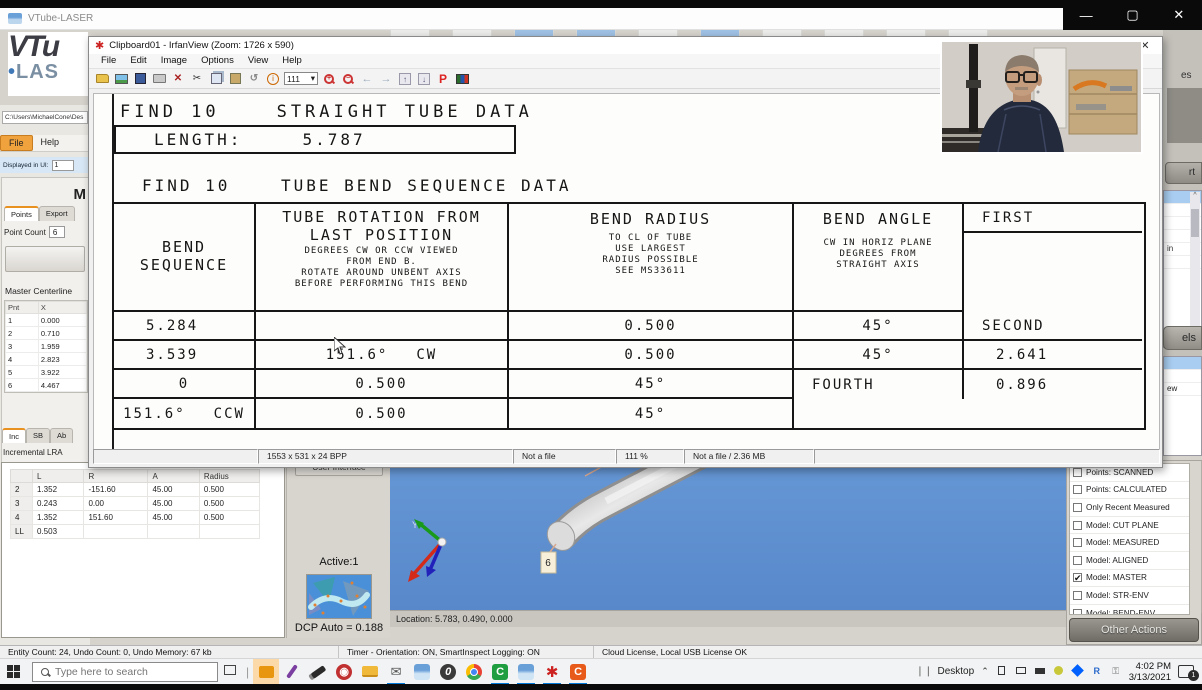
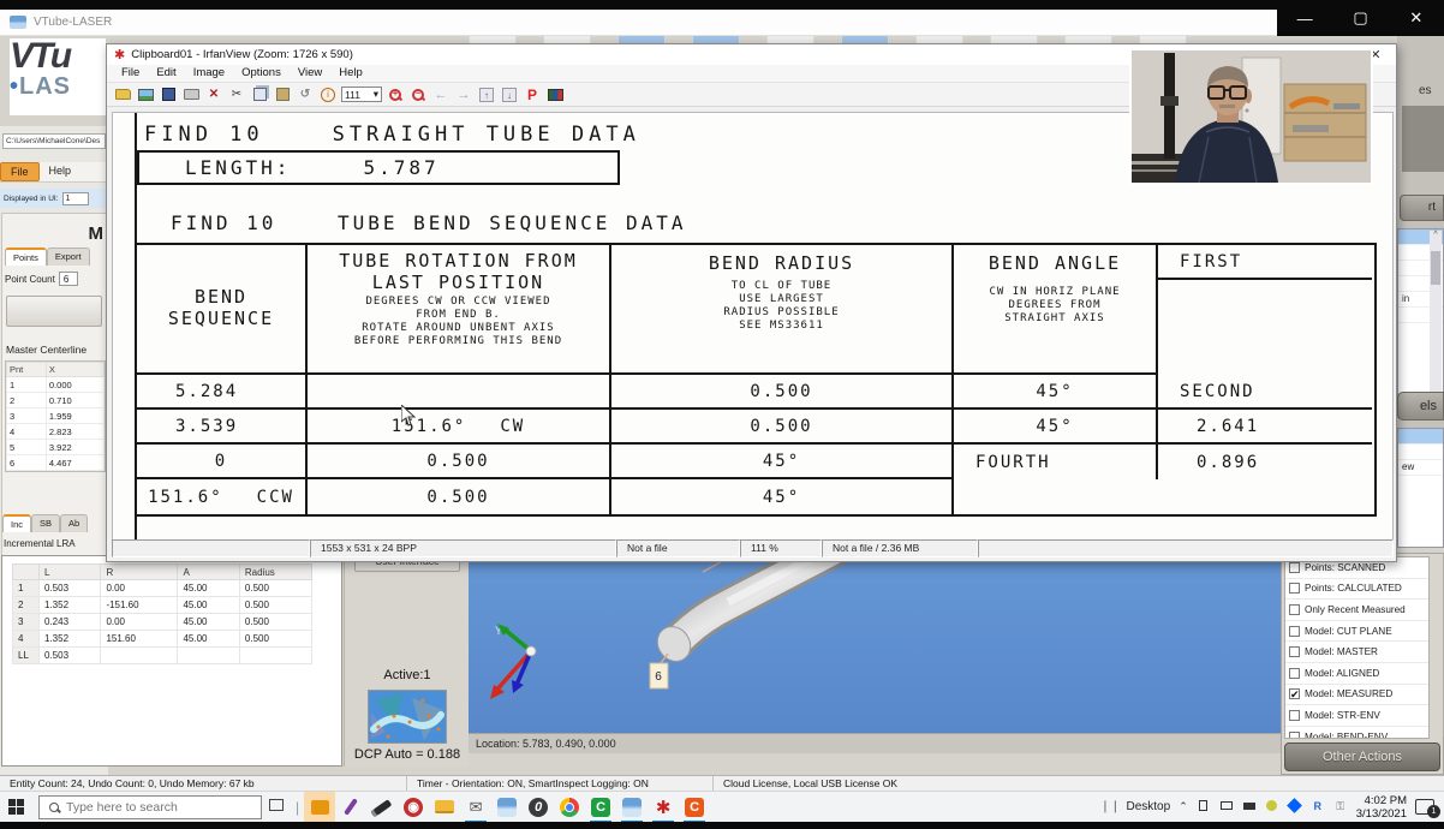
  VTube-LASER
  —
  ▢
  ✕
  VTu
  •LAS
  File
  Help
  M
  Points
  Export
  Point Count
  6
  Master Centerline
  Pnt	X
  1	0.000
  2	0.710
  3	1.959
  4	2.823
  5	3.922
  6	4.467
  Inc
  SB
  Ab
  Incremental LRA
  	L	R	A	Radius
+ 1	0.503	0.00	45.00	0.500
  2	1.352	-151.60	45.00	0.500
  3	0.243	0.00	45.00	0.500
  4	1.352	151.60	45.00	0.500
  LL	0.503
  Active:1
  DCP Auto = 0.188
  6
  Y
  Location: 5.783, 0.490, 0.000
  es
  rt
  in
  els
  ew
  Points: SCANNED
  Points: CALCULATED
  Only Recent Measured
  Model: CUT PLANE
- Model: MEASURED
+ Model: MASTER
  Model: ALIGNED
  ✔
- Model: MASTER
+ Model: MEASURED
  Model: STR-ENV
  Model: BEND-ENV
  Other Actions
  ✱
  Clipboard01 - IrfanView (Zoom: 1726 x 590)
  ✕
  File
  Edit
  Image
  Options
  View
  Help
  ✕
  ✂
  ↺
  i
  111
  ▾
  ←
  →
  ↑
  ↓
  P
  FIND 10 STRAIGHT TUBE DATA
  LENGTH:
  5.787
  FIND 10 TUBE BEND SEQUENCE DATA
  BEND
  SEQUENCE
  TUBE ROTATION FROM
  LAST POSITION
  DEGREES CW OR CCW VIEWED
  FROM END B.
  ROTATE AROUND UNBENT AXIS
  BEFORE PERFORMING THIS BEND
  BEND RADIUS
  TO CL OF TUBE
  USE LARGEST
  RADIUS POSSIBLE
  SEE MS33611
  BEND ANGLE
  CW IN HORIZ PLANE
  DEGREES FROM
  STRAIGHT AXIS
  FIRST
  5.284
  0.500
  45°
  SECOND
  3.539
  151.6°
  CW
  0.500
  45°
  2.641
  0
  0.500
  45°
  FOURTH
  0.896
  151.6°
  CCW
  0.500
  45°
  1553 x 531 x 24 BPP
  Not a file
  111 %
  Not a file / 2.36 MB
  Entity Count: 24, Undo Count: 0, Undo Memory: 67 kb
  Timer - Orientation: ON, SmartInspect Logging: ON
  Cloud License, Local USB License OK
  Type here to search
  |
  ◉
  ✉
  0
  C
  ✱
  C
  ❘❘
  Desktop
  ⌃
  R
  ⚿
  4:02 PM
  3/13/2021
